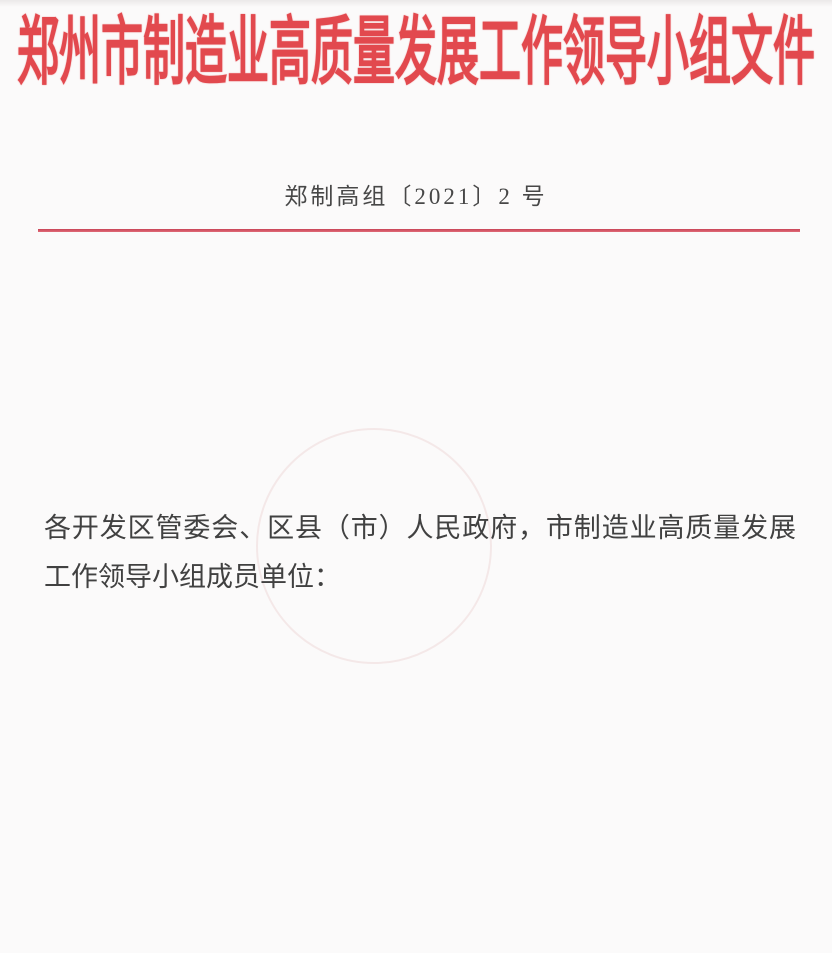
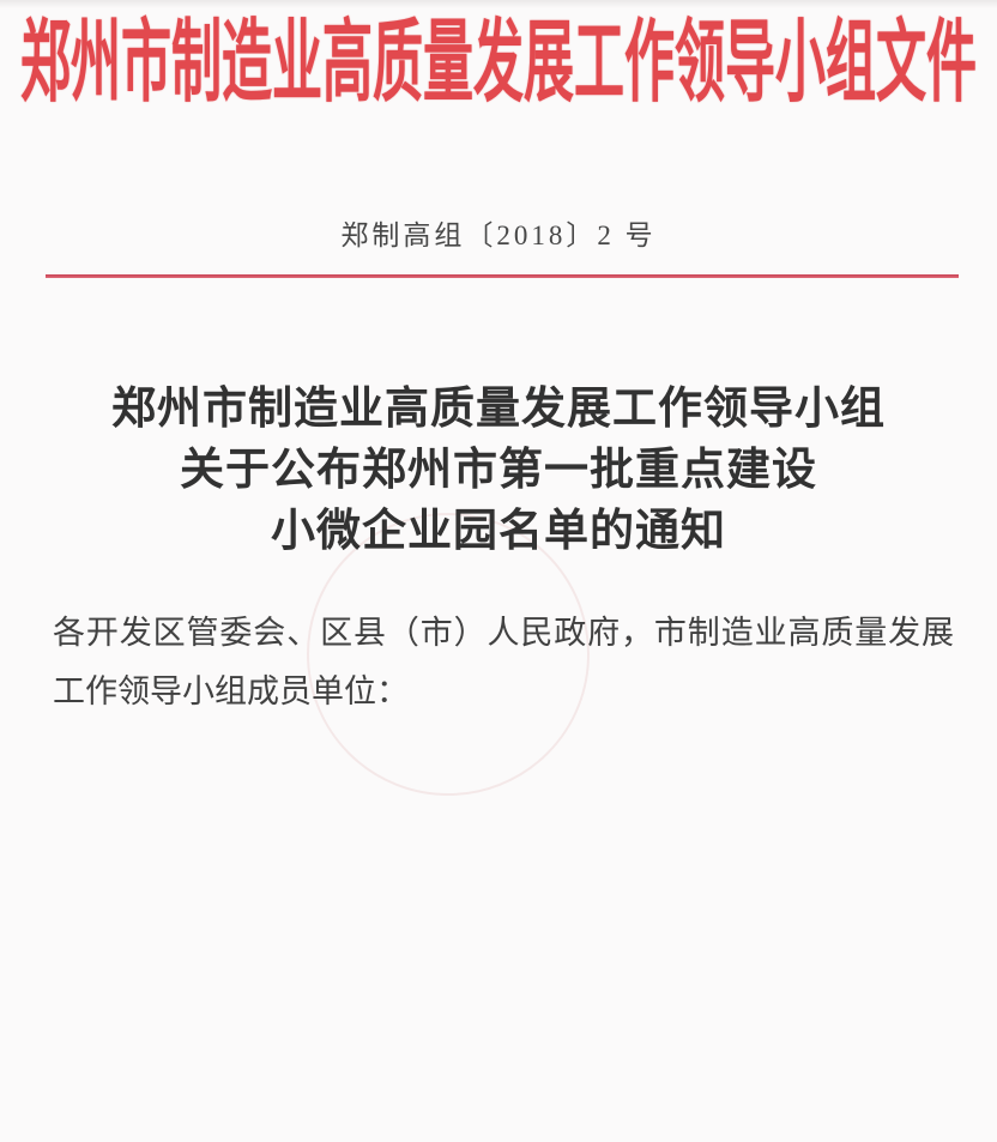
  郑州市制造业高质量发展工作领导小组文件
- 郑制高组〔2021〕2 号
+ 郑制高组〔2018〕2 号
+ 郑州市制造业高质量发展工作领导小组
+ 关于公布郑州市第一批重点建设
+ 小微企业园名单的通知
  各开发区管委会、区县（市）人民政府，市制造业高质量发展工作领导小组成员单位：
